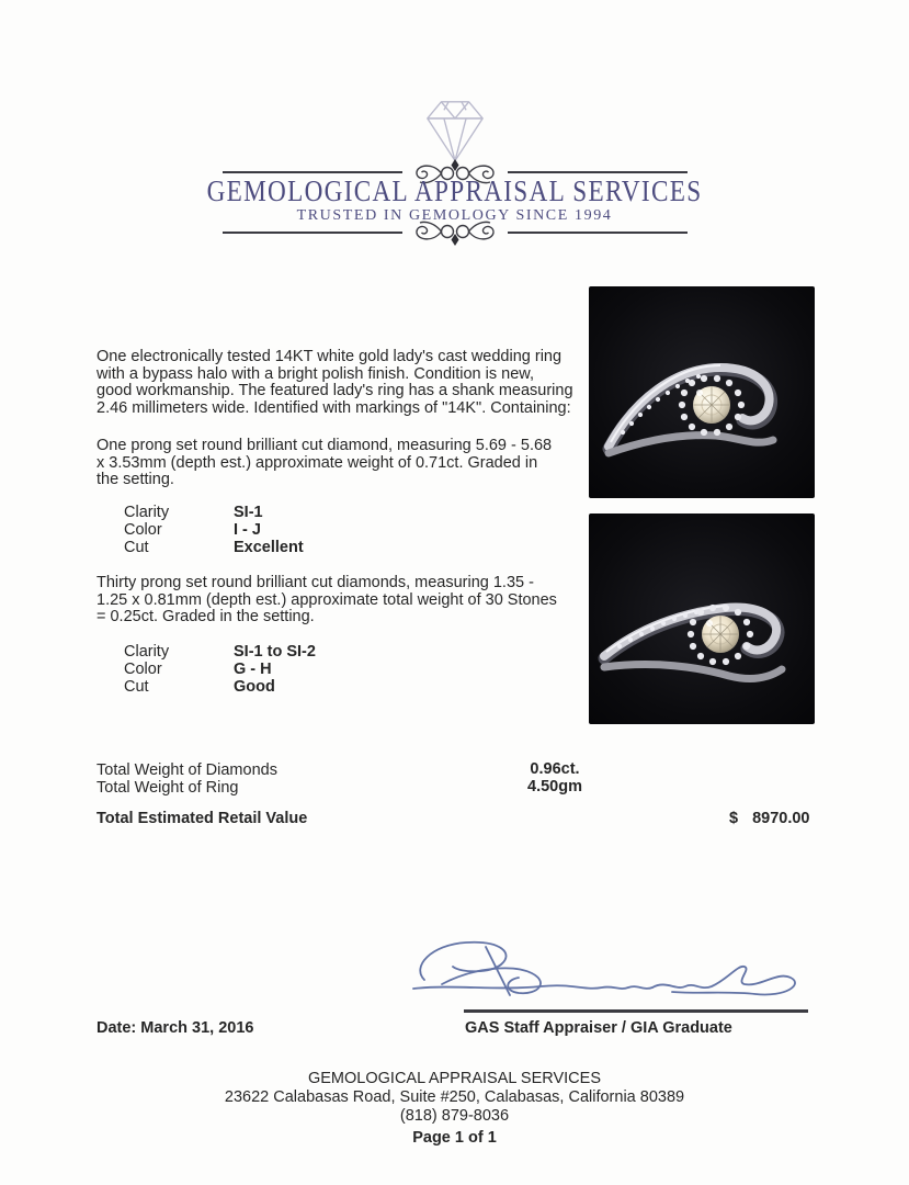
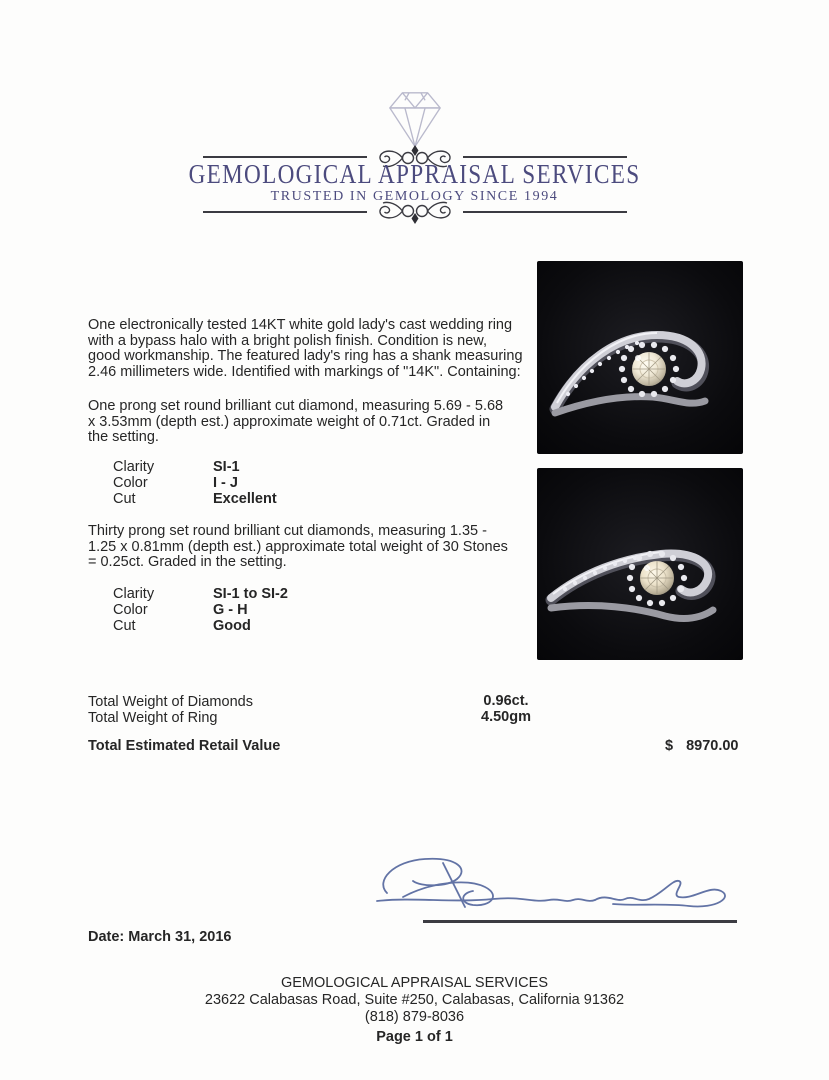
  GEMOLOGICAL APPRAISAL SERVICES
  TRUSTED IN GEMOLOGY SINCE 1994
  One electronically tested 14KT white gold lady's cast wedding ring
  with a bypass halo with a bright polish finish. Condition is new,
  good workmanship. The featured lady's ring has a shank measuring
  2.46 millimeters wide. Identified with markings of "14K". Containing:
  One prong set round brilliant cut diamond, measuring 5.69 - 5.68
  x 3.53mm (depth est.) approximate weight of 0.71ct. Graded in
  the setting.
  Clarity
  SI-1
  Color
  I - J
  Cut
  Excellent
  Thirty prong set round brilliant cut diamonds, measuring 1.35 -
  1.25 x 0.81mm (depth est.) approximate total weight of 30 Stones
  = 0.25ct. Graded in the setting.
  Clarity
  SI-1 to SI-2
  Color
  G - H
  Cut
  Good
  Total Weight of Diamonds
  0.96ct.
  Total Weight of Ring
  4.50gm
  Total Estimated Retail Value
  $
  8970.00
- GAS Staff Appraiser / GIA Graduate
  Date: March 31, 2016
  GEMOLOGICAL APPRAISAL SERVICES
- 23622 Calabasas Road, Suite #250, Calabasas, California 80389
+ 23622 Calabasas Road, Suite #250, Calabasas, California 91362
  (818) 879-8036
  Page 1 of 1
